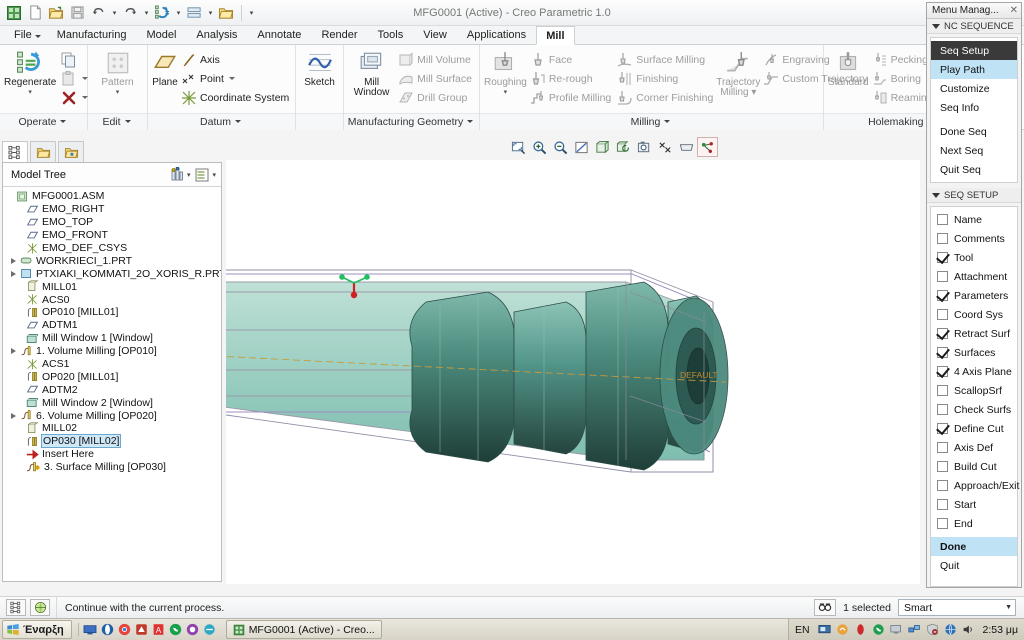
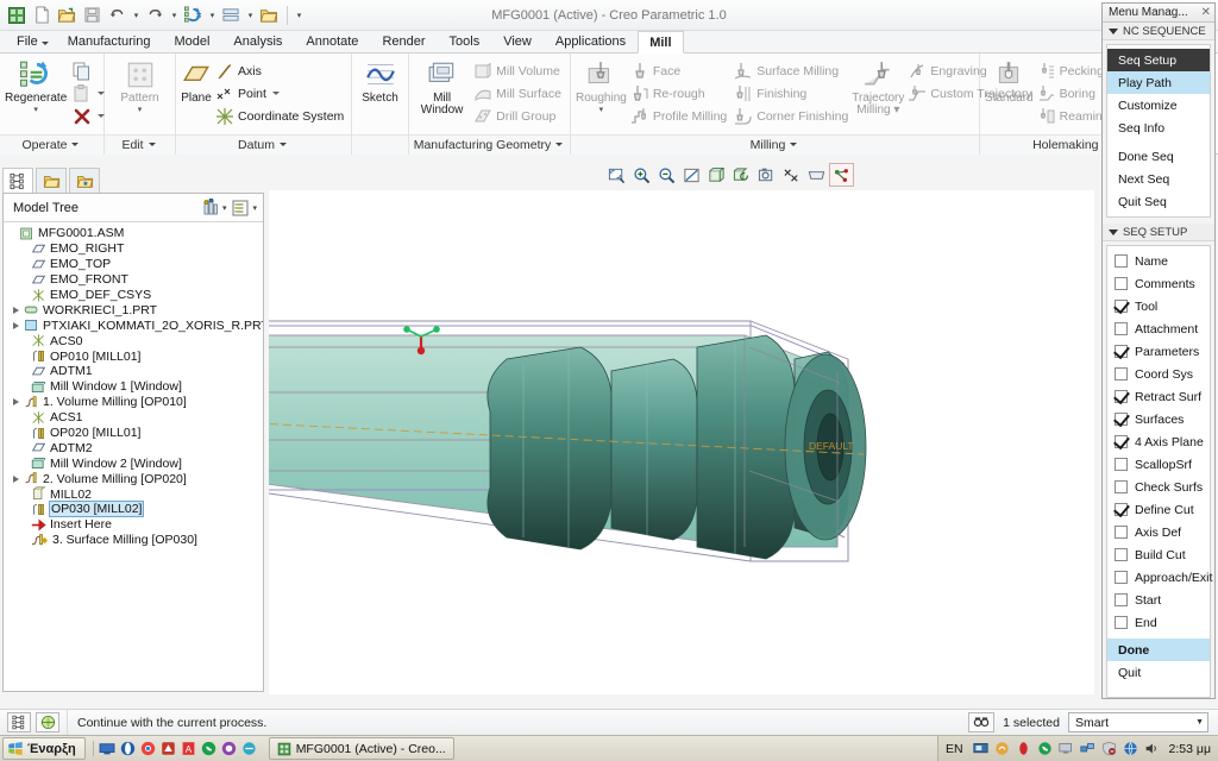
  MFG0001 (Active) - Creo Parametric 1.0
  File
  Manufacturing
  Model
  Analysis
  Annotate
  Render
  Tools
  View
  Applications
  Mill
  Regenerate
  Operate
  Pattern
  Edit
  Plane
  Axis
  Point
  Coordinate System
  Datum
  Sketch
  Mill
  Window
  Mill Volume
  Mill Surface
  Drill Group
  Manufacturing Geometry
  Roughing
  Face
  Re-rough
  Profile Milling
  Surface Milling
  Finishing
  Corner Finishing
  Trajectory
  Milling ▾
  Engraving
  Custom Trajectory
  Milling
  Standard
  Peckin
  Boring
  Reamin
  Model Tree
  MFG0001.ASM
  EMO_RIGHT
  EMO_TOP
  EMO_FRONT
  EMO_DEF_CSYS
  WORKRIECI_1.PRT
  PTXIAKI_KOMMATI_2O_XORIS_R.PR
- MILL01
  ACS0
  OP010 [MILL01]
  ADTM1
  Mill Window 1 [Window]
  1. Volume Milling [OP010]
  ACS1
  OP020 [MILL01]
  ADTM2
  Mill Window 2 [Window]
- 6. Volume Milling [OP020]
+ 2. Volume Milling [OP020]
  MILL02
  OP030 [MILL02]
  Insert Here
  3. Surface Milling [OP030]
  DEFAULT
  Menu Manag...
  ✕
  NC SEQUENCE
  Seq Setup
  Play Path
  Customize
  Seq Info
  Done Seq
  Next Seq
  Quit Seq
  SEQ SETUP
  Name
  Comments
  Tool
  Attachment
  Parameters
  Coord Sys
  Retract Surf
  Surfaces
  4 Axis Plane
  ScallopSrf
  Check Surfs
  Define Cut
  Axis Def
  Build Cut
  Approach/Exit
  Start
  End
  Done
  Quit
  Continue with the current process.
  1 selected
  Smart
  Έναρξη
  A
  MFG0001 (Active) - Creo...
  EN
  2:53 μμ
